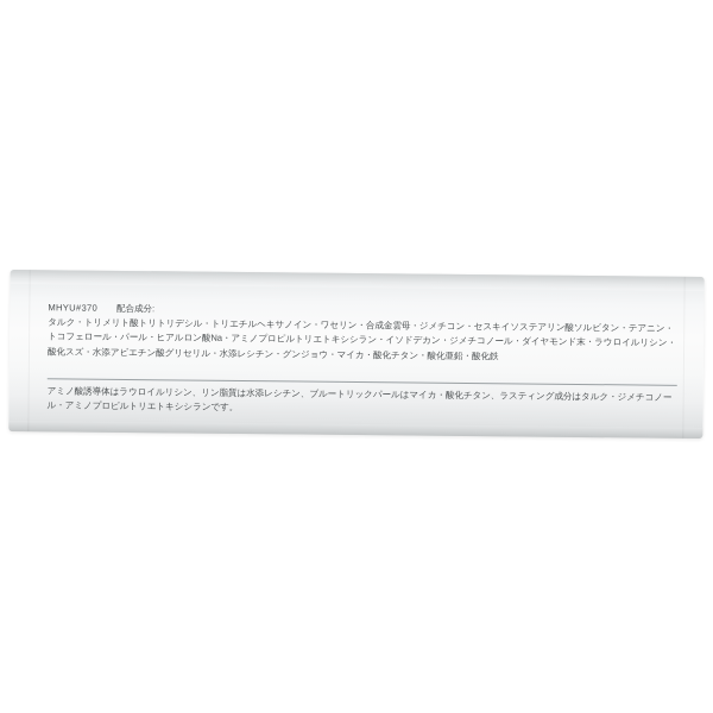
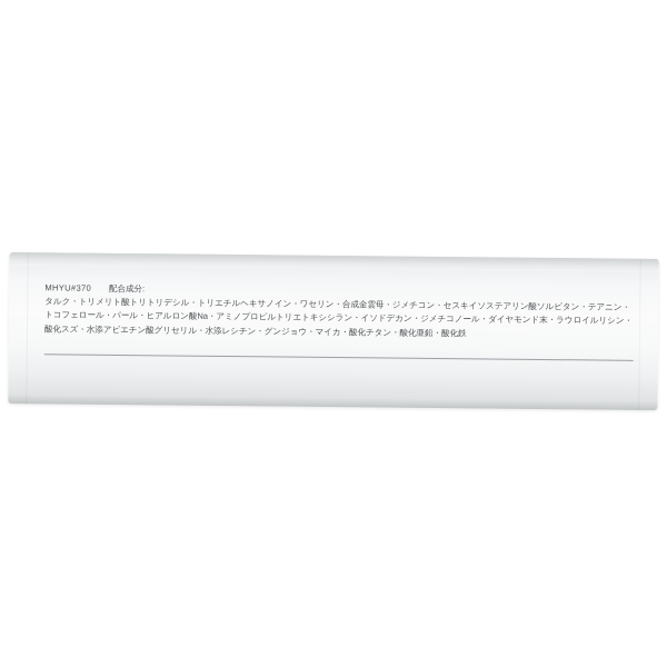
  MHYU#370 配合成分:
  タルク・トリメリト酸トリトリデシル・トリエチルヘキサノイン・ワセリン・合成金雲母・ジメチコン・セスキイソステアリン酸ソルビタン・テアニン・トコフェロール・パール・ヒアルロン酸Na・アミノプロピルトリエトキシシラン・イソドデカン・ジメチコノール・ダイヤモンド末・ラウロイルリシン・酸化スズ・水添アビエチン酸グリセリル・水添レシチン・グンジョウ・マイカ・酸化チタン・酸化亜鉛・酸化鉄
- アミノ酸誘導体はラウロイルリシン、リン脂質は水添レシチン、ブルートリックパールはマイカ・酸化チタン、ラスティング成分はタルク・ジメチコノール・アミノプロピルトリエトキシシランです。
